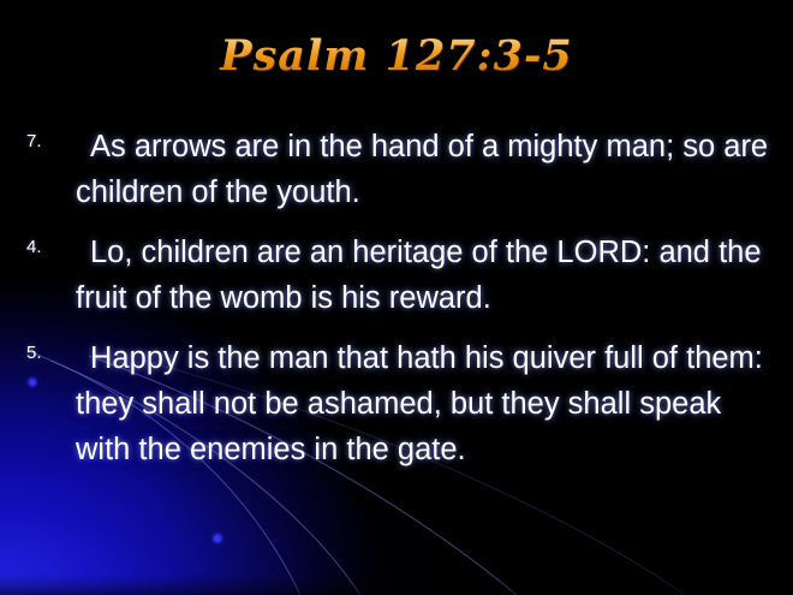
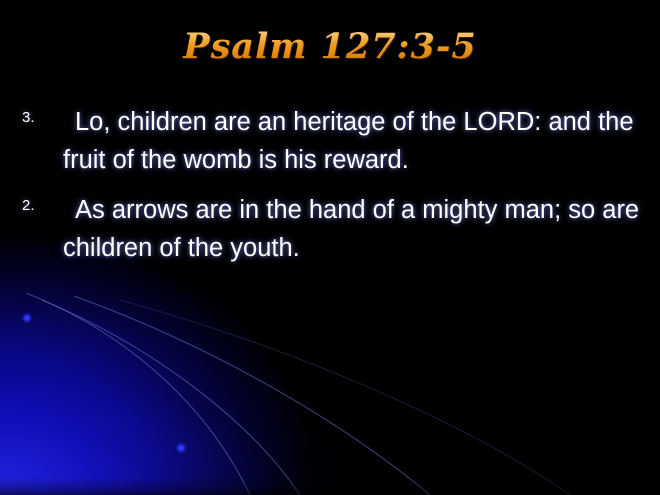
  Psalm 127:3-5
- 7.
+ 3.
- As arrows are in the hand of a mighty man; so are children of the youth.
+ Lo, children are an heritage of the LORD: and the fruit of the womb is his reward.
- 4.
+ 2.
- Lo, children are an heritage of the LORD: and the fruit of the womb is his reward.
+ As arrows are in the hand of a mighty man; so are children of the youth.
- 5.
- Happy is the man that hath his quiver full of them: they shall not be ashamed, but they shall speak with the enemies in the gate.
